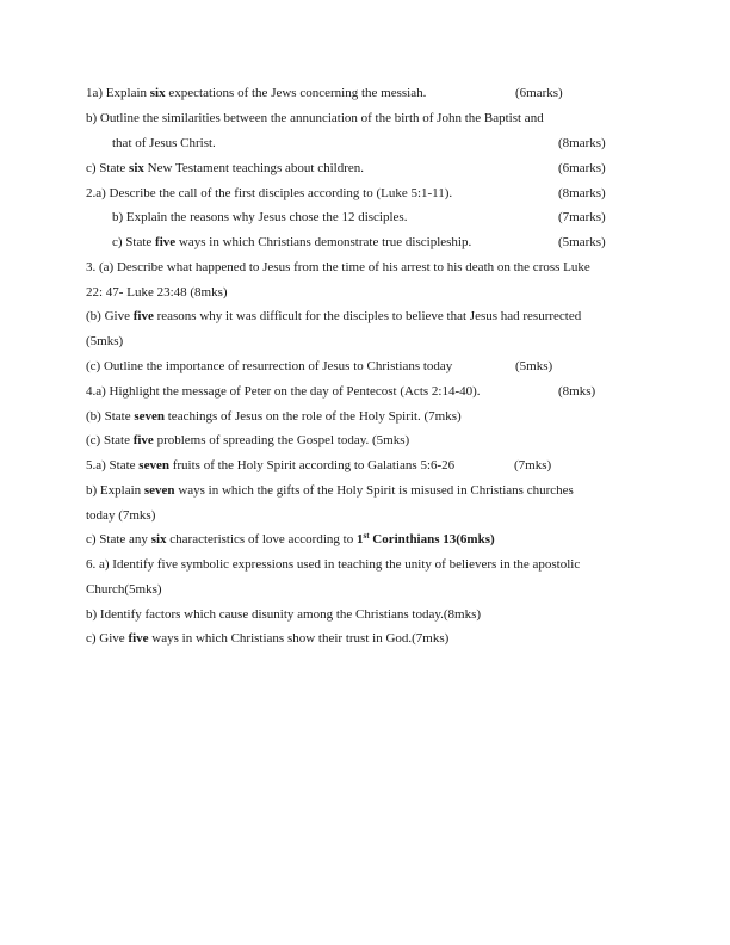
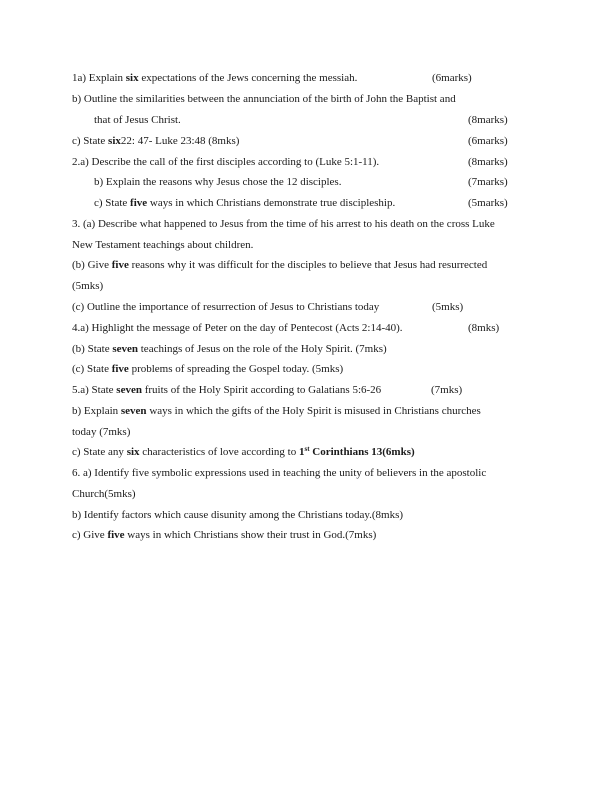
  1a) Explain six expectations of the Jews concerning the messiah.
  (6marks)
  b) Outline the similarities between the annunciation of the birth of John the Baptist and
  that of Jesus Christ.
  (8marks)
- c) State six New Testament teachings about children.
+ c) State six22: 47- Luke 23:48 (8mks)
  (6marks)
  2.a) Describe the call of the first disciples according to (Luke 5:1-11).
  (8marks)
  b) Explain the reasons why Jesus chose the 12 disciples.
  (7marks)
  c) State five ways in which Christians demonstrate true discipleship.
  (5marks)
  3. (a) Describe what happened to Jesus from the time of his arrest to his death on the cross Luke
- 22: 47- Luke 23:48 (8mks)
+ New Testament teachings about children.
  (b) Give five reasons why it was difficult for the disciples to believe that Jesus had resurrected
  (5mks)
  (c) Outline the importance of resurrection of Jesus to Christians today
  (5mks)
  4.a) Highlight the message of Peter on the day of Pentecost (Acts 2:14-40).
  (8mks)
  (b) State seven teachings of Jesus on the role of the Holy Spirit. (7mks)
  (c) State five problems of spreading the Gospel today. (5mks)
  5.a) State seven fruits of the Holy Spirit according to Galatians 5:6-26
  (7mks)
  b) Explain seven ways in which the gifts of the Holy Spirit is misused in Christians churches
  today (7mks)
  c) State any six characteristics of love according to 1st Corinthians 13(6mks)
  6. a) Identify five symbolic expressions used in teaching the unity of believers in the apostolic
  Church(5mks)
  b) Identify factors which cause disunity among the Christians today.(8mks)
  c) Give five ways in which Christians show their trust in God.(7mks)
